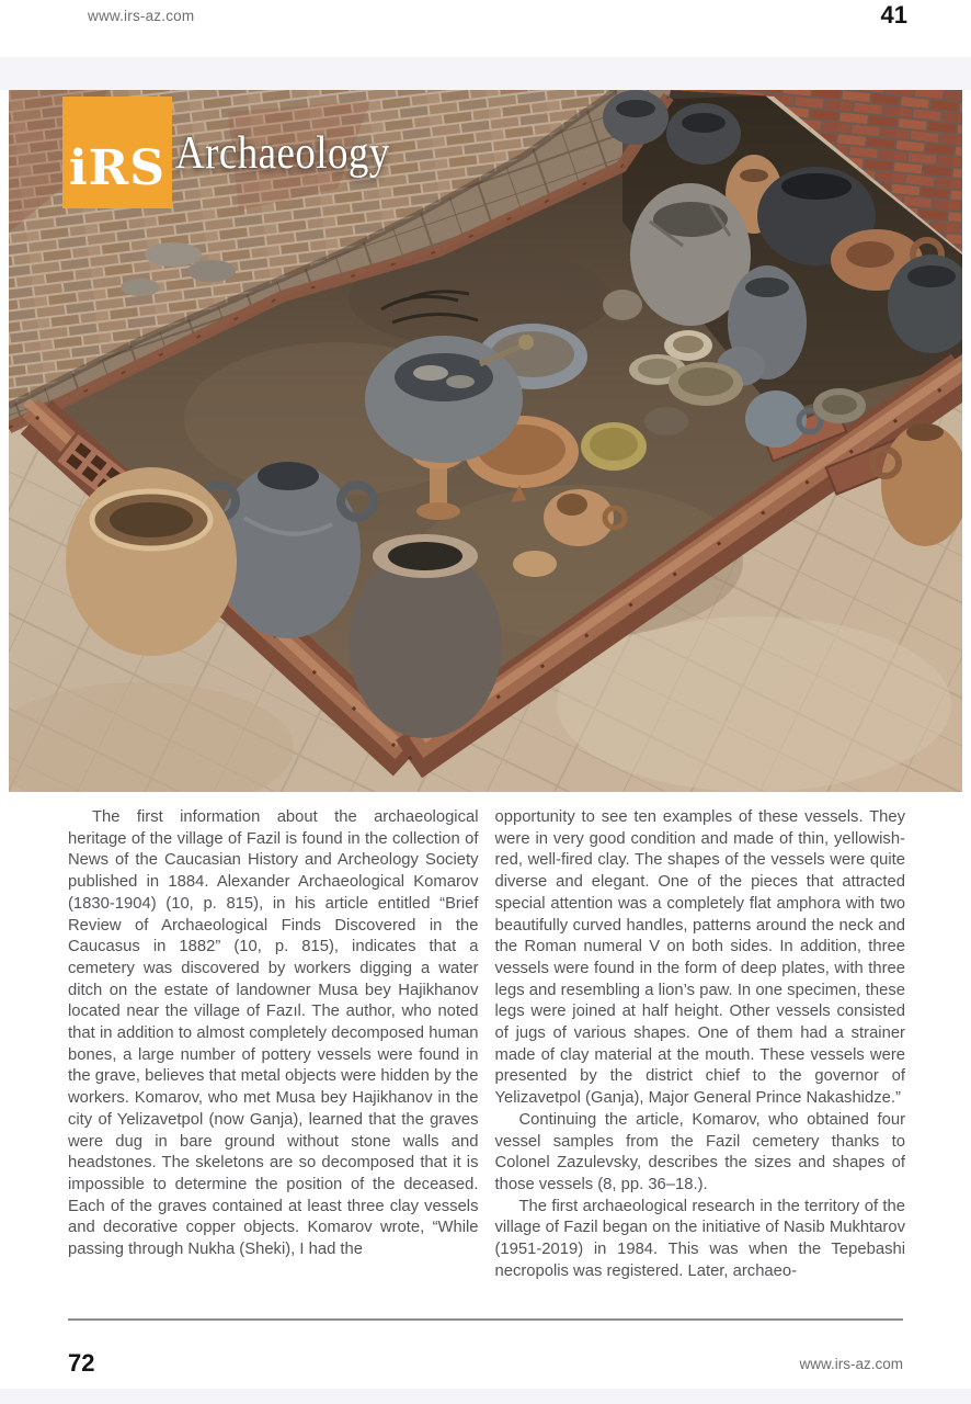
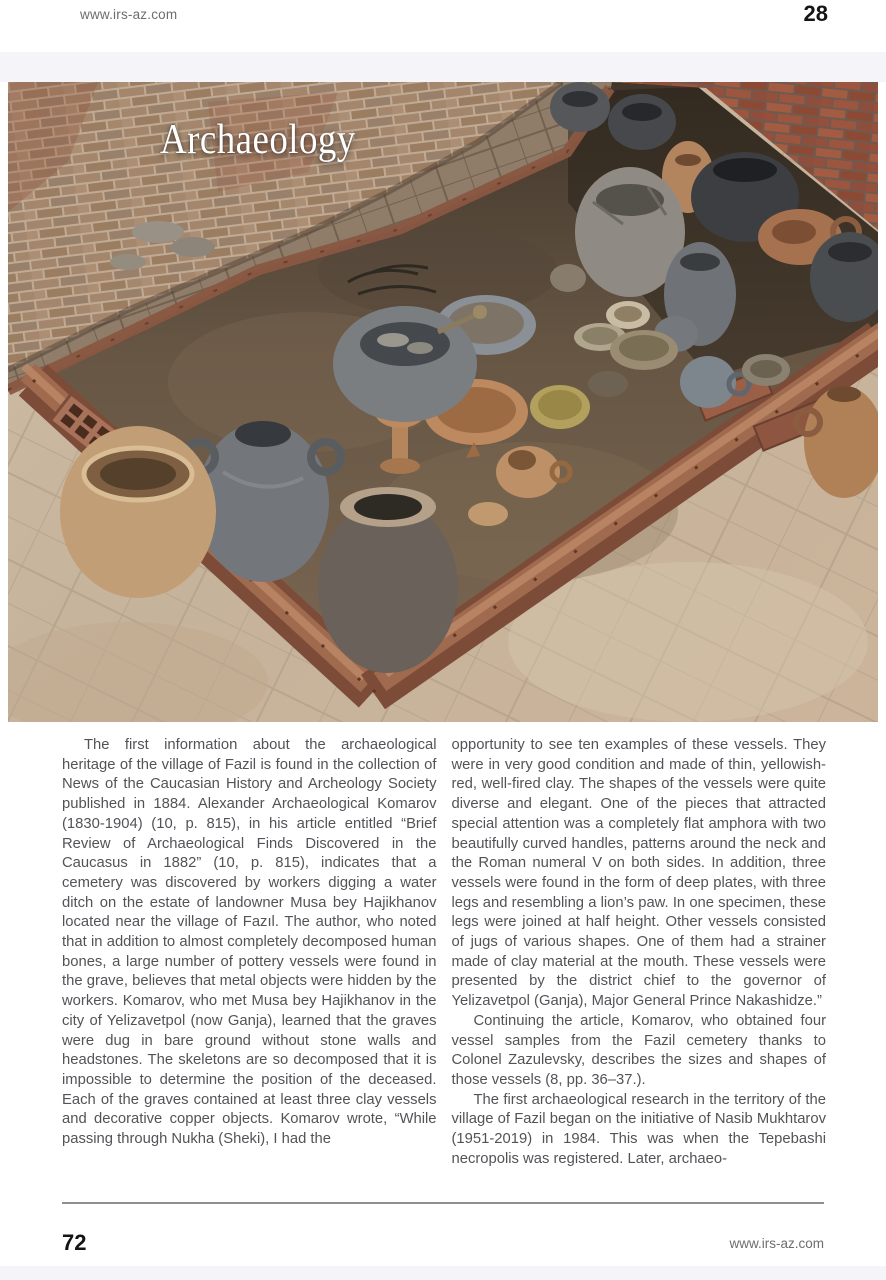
  www.irs-az.com
- 41
+ 28
- iRS
  Archaeology
  The first information about the archaeological heritage of the village of Fazil is found in the collection of News of the Caucasian History and Archeology Society published in 1884. Alexander Archaeological Komarov (1830-1904) (10, p. 815), in his article entitled “Brief Review of Archaeological Finds Discovered in the Caucasus in 1882” (10, p. 815), indicates that a cemetery was discovered by workers digging a water ditch on the estate of landowner Musa bey Hajikhanov located near the village of Fazıl. The author, who noted that in addition to almost completely decomposed human bones, a large number of pottery vessels were found in the grave, believes that metal objects were hidden by the workers. Komarov, who met Musa bey Hajikhanov in the city of Yelizavetpol (now Ganja), learned that the graves were dug in bare ground without stone walls and headstones. The skeletons are so decomposed that it is impossible to determine the position of the deceased. Each of the graves contained at least three clay vessels and decorative copper objects. Komarov wrote, “While passing through Nukha (Sheki), I had the
  opportunity to see ten examples of these vessels. They were in very good condition and made of thin, yellowish-red, well-fired clay. The shapes of the vessels were quite diverse and elegant. One of the pieces that attracted special attention was a completely flat amphora with two beautifully curved handles, patterns around the neck and the Roman numeral V on both sides. In addition, three vessels were found in the form of deep plates, with three legs and resembling a lion’s paw. In one specimen, these legs were joined at half height. Other vessels consisted of jugs of various shapes. One of them had a strainer made of clay material at the mouth. These vessels were presented by the district chief to the governor of Yelizavetpol (Ganja), Major General Prince Nakashidze.”
- Continuing the article, Komarov, who obtained four vessel samples from the Fazil cemetery thanks to Colonel Zazulevsky, describes the sizes and shapes of those vessels (8, pp. 36–18.).
+ Continuing the article, Komarov, who obtained four vessel samples from the Fazil cemetery thanks to Colonel Zazulevsky, describes the sizes and shapes of those vessels (8, pp. 36–37.).
  The first archaeological research in the territory of the village of Fazil began on the initiative of Nasib Mukhtarov (1951-2019) in 1984. This was when the Tepebashi necropolis was registered. Later, archaeo-
  72
  www.irs-az.com
